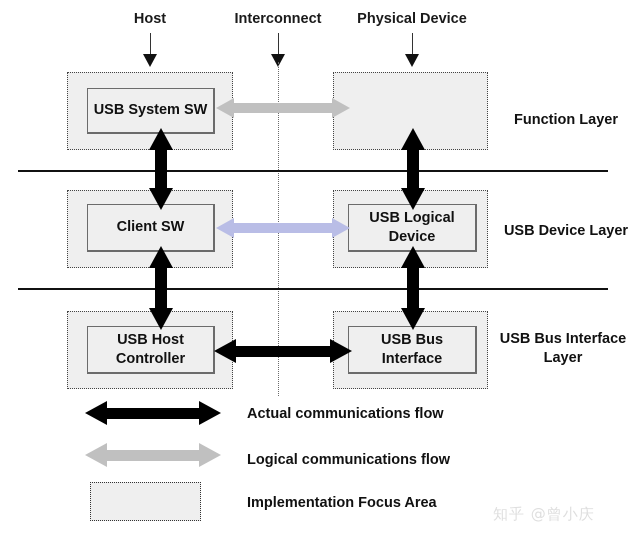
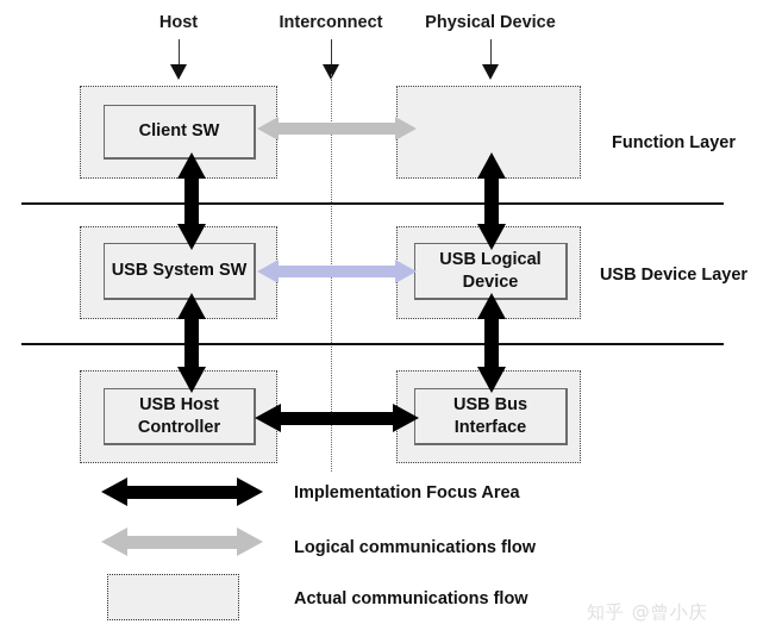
  Host
  Interconnect
  Physical Device
- USB System SW
+ Client SW
  Function Layer
- Client SW
+ USB System SW
  USB Logical Device
  USB Device Layer
  USB Host Controller
  USB Bus Interface
- USB Bus Interface Layer
- Actual communications flow
+ Implementation Focus Area
  Logical communications flow
- Implementation Focus Area
+ Actual communications flow
  知乎 @曾小庆
